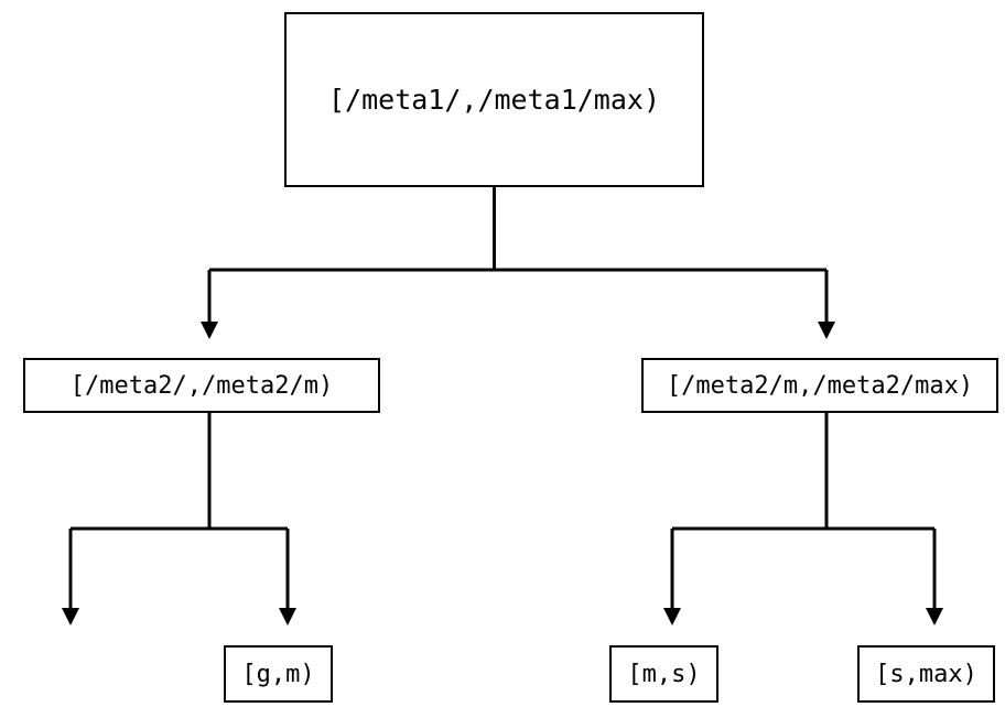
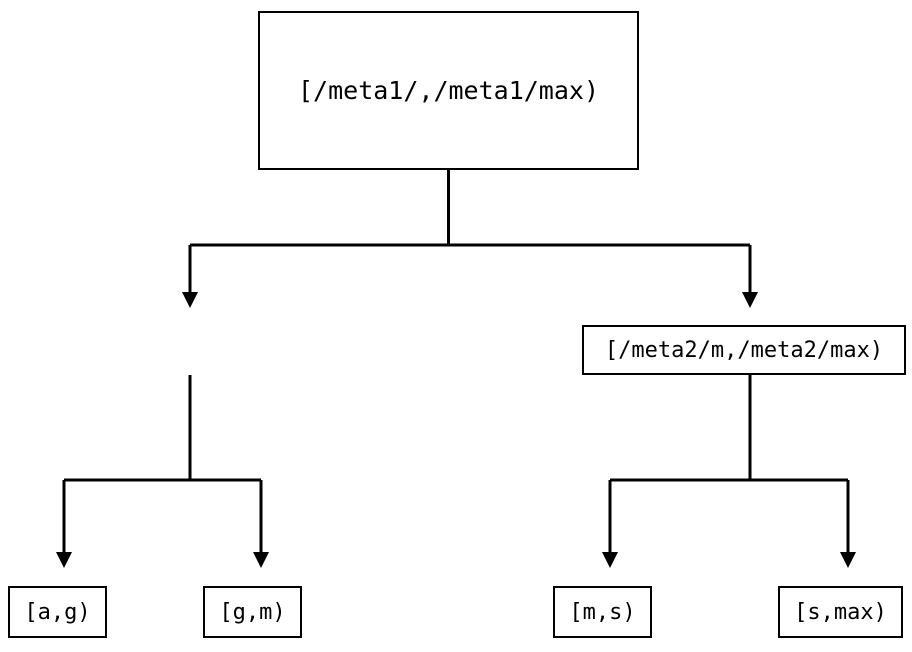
  [/meta1/,/meta1/max)
- [/meta2/,/meta2/m)
  [/meta2/m,/meta2/max)
+ [a,g)
  [g,m)
  [m,s)
  [s,max)
